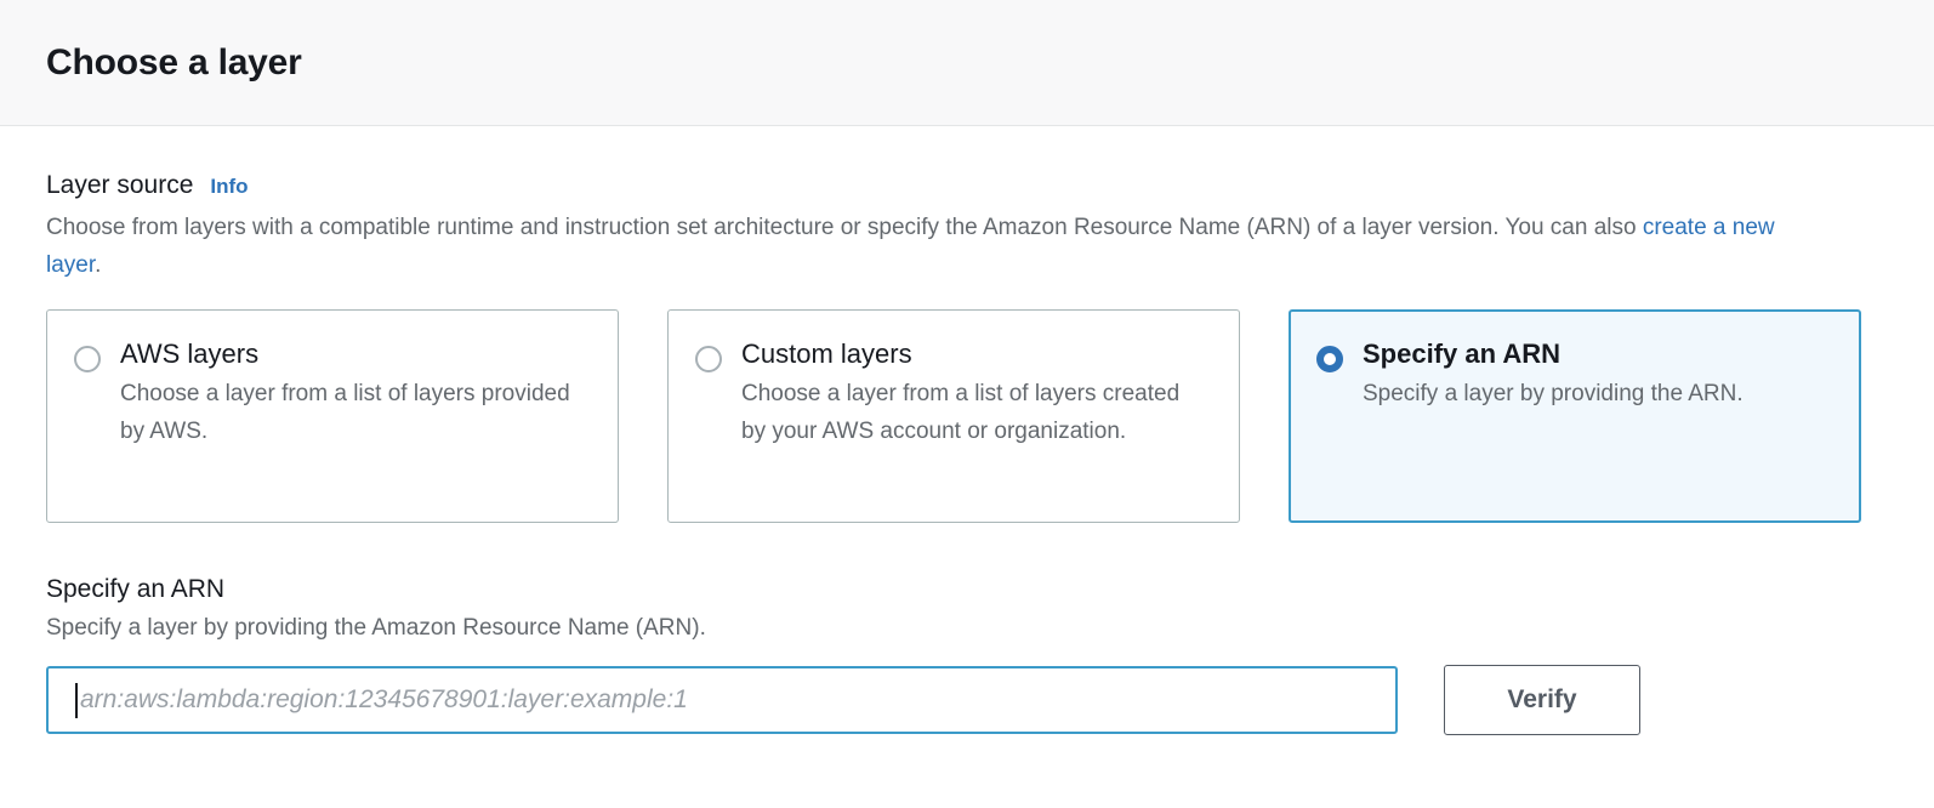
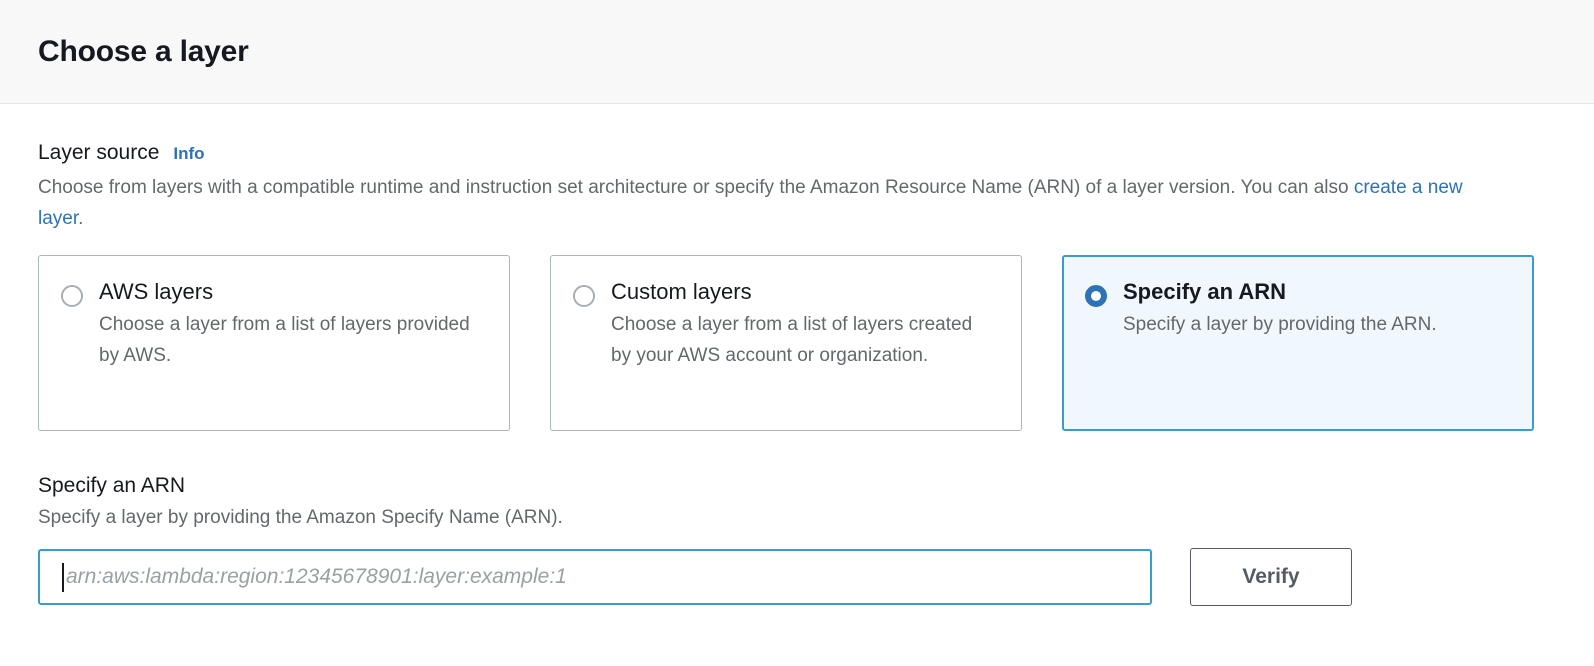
  Choose a layer
  Layer source
  Info
  Choose from layers with a compatible runtime and instruction set architecture or specify the Amazon Resource Name (ARN) of a layer version. You can also create a new layer.
  AWS layers
  Choose a layer from a list of layers provided by AWS.
  Custom layers
  Choose a layer from a list of layers created by your AWS account or organization.
  Specify an ARN
  Specify a layer by providing the ARN.
  Specify an ARN
- Specify a layer by providing the Amazon Resource Name (ARN).
+ Specify a layer by providing the Amazon Specify Name (ARN).
  arn:aws:lambda:region:12345678901:layer:example:1
  Verify
